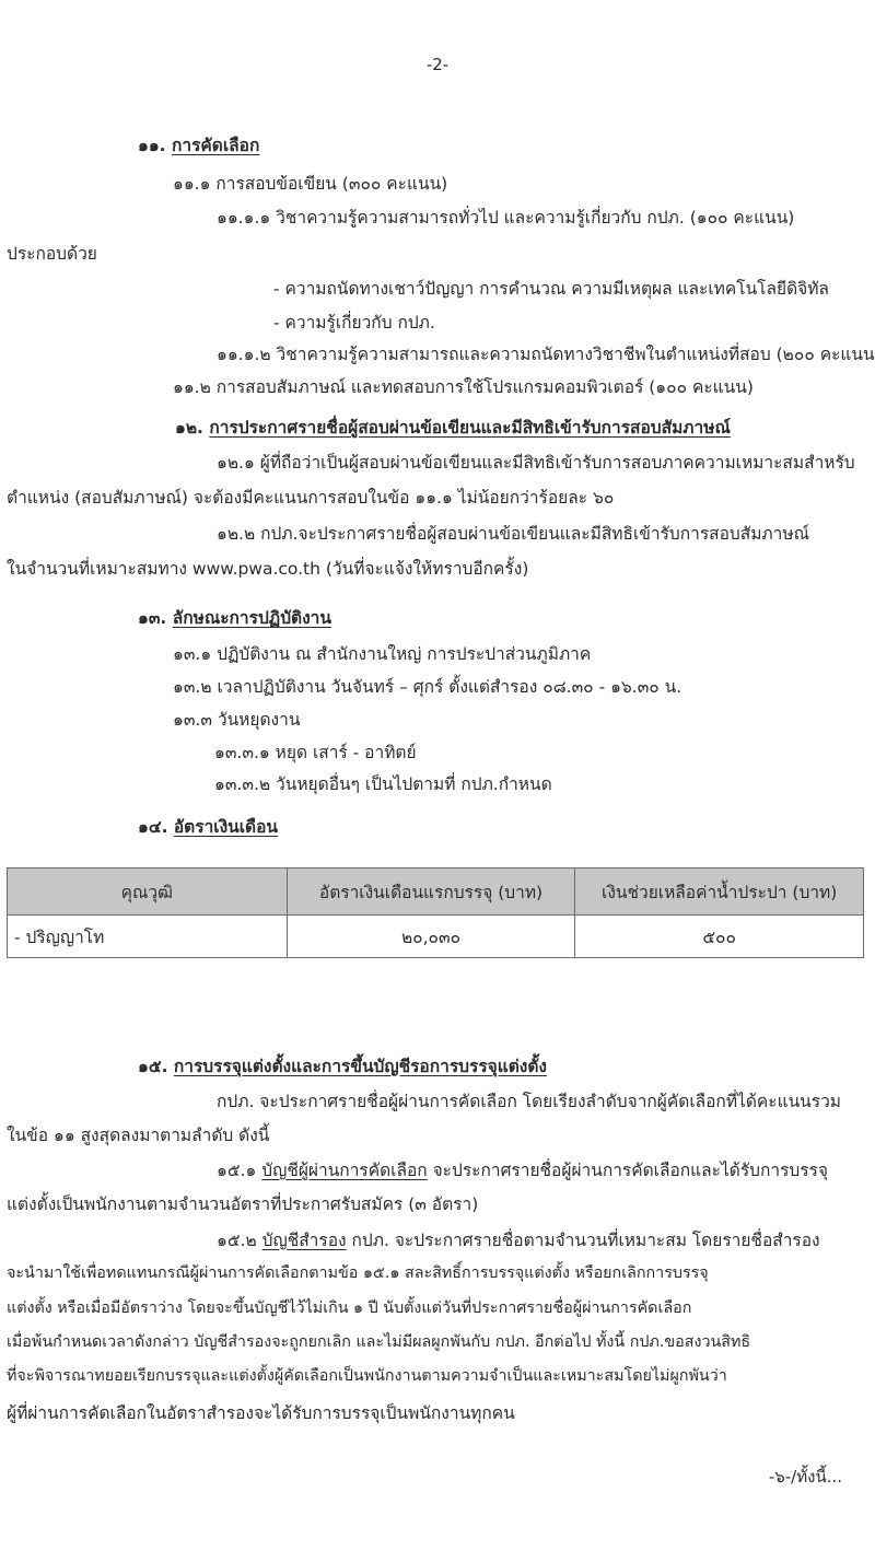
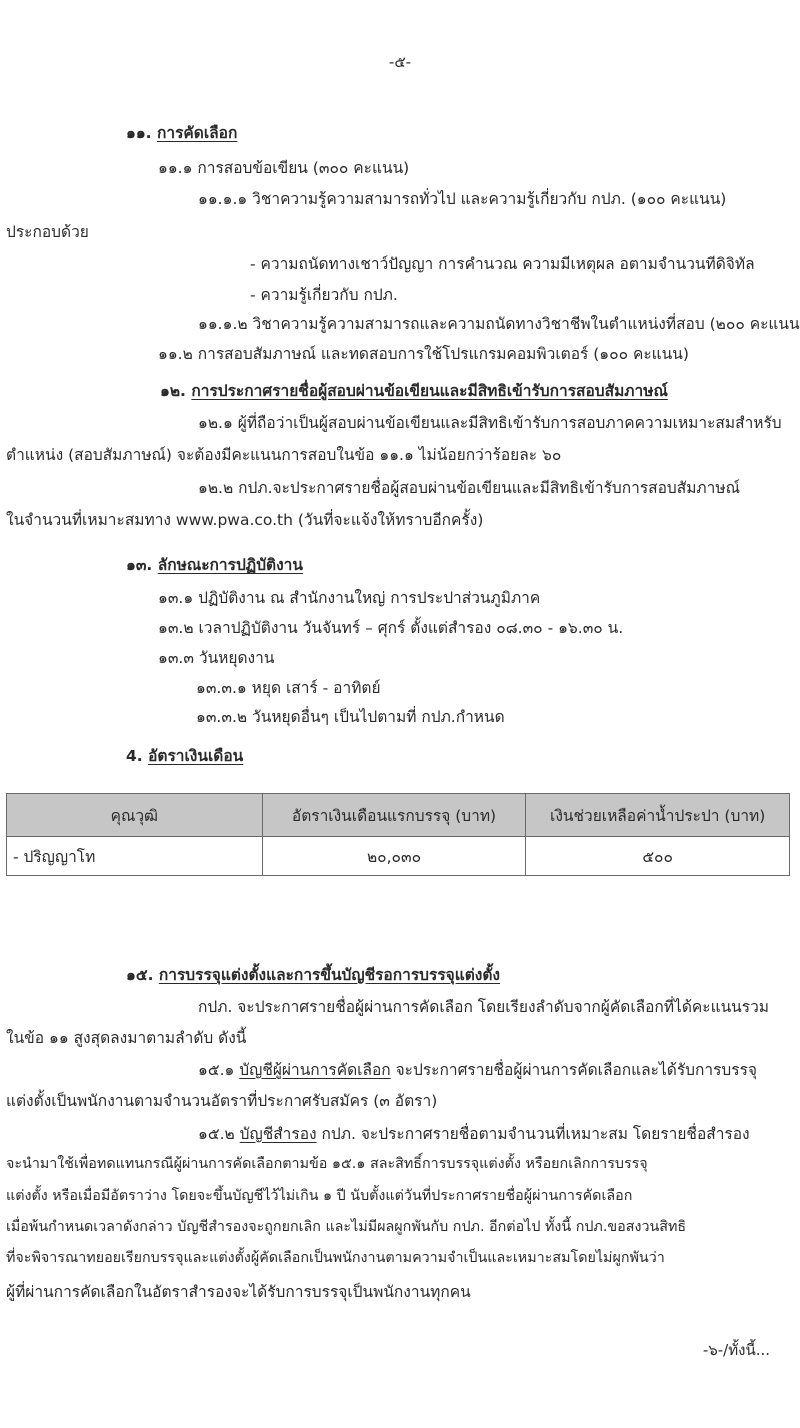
- -2-
+ -๕-
  ๑๑. การคัดเลือก
  ๑๑.๑ การสอบข้อเขียน (๓๐๐ คะแนน)
  ๑๑.๑.๑ วิชาความรู้ความสามารถทั่วไป และความรู้เกี่ยวกับ กปภ. (๑๐๐ คะแนน)
  ประกอบด้วย
- - ความถนัดทางเชาว์ปัญญา การคำนวณ ความมีเหตุผล และเทคโนโลยีดิจิทัล
+ - ความถนัดทางเชาว์ปัญญา การคำนวณ ความมีเหตุผล อตามจำนวนทีดิจิทัล
  - ความรู้เกี่ยวกับ กปภ.
  ๑๑.๑.๒ วิชาความรู้ความสามารถและความถนัดทางวิชาชีพในตำแหน่งที่สอบ (๒๐๐ คะแนน
  ๑๑.๒ การสอบสัมภาษณ์ และทดสอบการใช้โปรแกรมคอมพิวเตอร์ (๑๐๐ คะแนน)
  ๑๒. การประกาศรายชื่อผู้สอบผ่านข้อเขียนและมีสิทธิเข้ารับการสอบสัมภาษณ์
  ๑๒.๑ ผู้ที่ถือว่าเป็นผู้สอบผ่านข้อเขียนและมีสิทธิเข้ารับการสอบภาคความเหมาะสมสำหรับ
  ตำแหน่ง (สอบสัมภาษณ์) จะต้องมีคะแนนการสอบในข้อ ๑๑.๑ ไม่น้อยกว่าร้อยละ ๖๐
  ๑๒.๒ กปภ.จะประกาศรายชื่อผู้สอบผ่านข้อเขียนและมีสิทธิเข้ารับการสอบสัมภาษณ์
  ในจำนวนที่เหมาะสมทาง www.pwa.co.th (วันที่จะแจ้งให้ทราบอีกครั้ง)
  ๑๓. ลักษณะการปฏิบัติงาน
  ๑๓.๑ ปฏิบัติงาน ณ สำนักงานใหญ่ การประปาส่วนภูมิภาค
  ๑๓.๒ เวลาปฏิบัติงาน วันจันทร์ – ศุกร์ ตั้งแต่สำรอง ๐๘.๓๐ - ๑๖.๓๐ น.
  ๑๓.๓ วันหยุดงาน
  ๑๓.๓.๑ หยุด เสาร์ - อาทิตย์
  ๑๓.๓.๒ วันหยุดอื่นๆ เป็นไปตามที่ กปภ.กำหนด
- ๑๔. อัตราเงินเดือน
+ 4. อัตราเงินเดือน
  คุณวุฒิ	อัตราเงินเดือนแรกบรรจุ (บาท)	เงินช่วยเหลือค่าน้ำประปา (บาท)
  - ปริญญาโท	๒๐,๐๓๐	๕๐๐
  ๑๕. การบรรจุแต่งตั้งและการขึ้นบัญชีรอการบรรจุแต่งตั้ง
  กปภ. จะประกาศรายชื่อผู้ผ่านการคัดเลือก โดยเรียงลำดับจากผู้คัดเลือกที่ได้คะแนนรวม
  ในข้อ ๑๑ สูงสุดลงมาตามลำดับ ดังนี้
  ๑๕.๑ บัญชีผู้ผ่านการคัดเลือก จะประกาศรายชื่อผู้ผ่านการคัดเลือกและได้รับการบรรจุ
  แต่งตั้งเป็นพนักงานตามจำนวนอัตราที่ประกาศรับสมัคร (๓ อัตรา)
  ๑๕.๒ บัญชีสำรอง กปภ. จะประกาศรายชื่อตามจำนวนที่เหมาะสม โดยรายชื่อสำรอง
  จะนำมาใช้เพื่อทดแทนกรณีผู้ผ่านการคัดเลือกตามข้อ ๑๕.๑ สละสิทธิ์การบรรจุแต่งตั้ง หรือยกเลิกการบรรจุ
  แต่งตั้ง หรือเมื่อมีอัตราว่าง โดยจะขึ้นบัญชีไว้ไม่เกิน ๑ ปี นับตั้งแต่วันที่ประกาศรายชื่อผู้ผ่านการคัดเลือก
  เมื่อพ้นกำหนดเวลาดังกล่าว บัญชีสำรองจะถูกยกเลิก และไม่มีผลผูกพันกับ กปภ. อีกต่อไป ทั้งนี้ กปภ.ขอสงวนสิทธิ
  ที่จะพิจารณาทยอยเรียกบรรจุและแต่งตั้งผู้คัดเลือกเป็นพนักงานตามความจำเป็นและเหมาะสมโดยไม่ผูกพันว่า
  ผู้ที่ผ่านการคัดเลือกในอัตราสำรองจะได้รับการบรรจุเป็นพนักงานทุกคน
  -๖-/ทั้งนี้...
